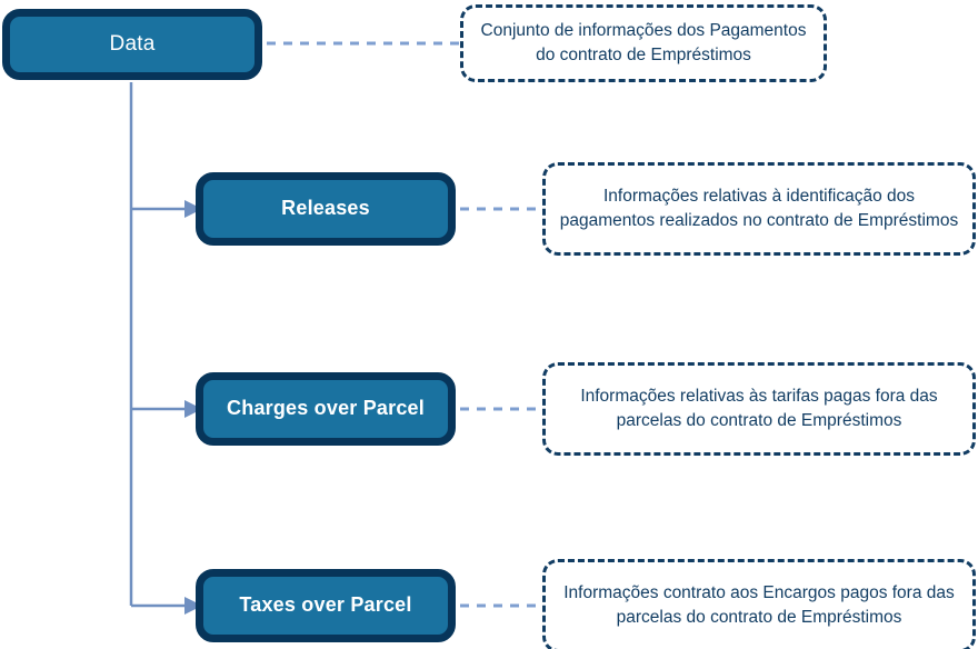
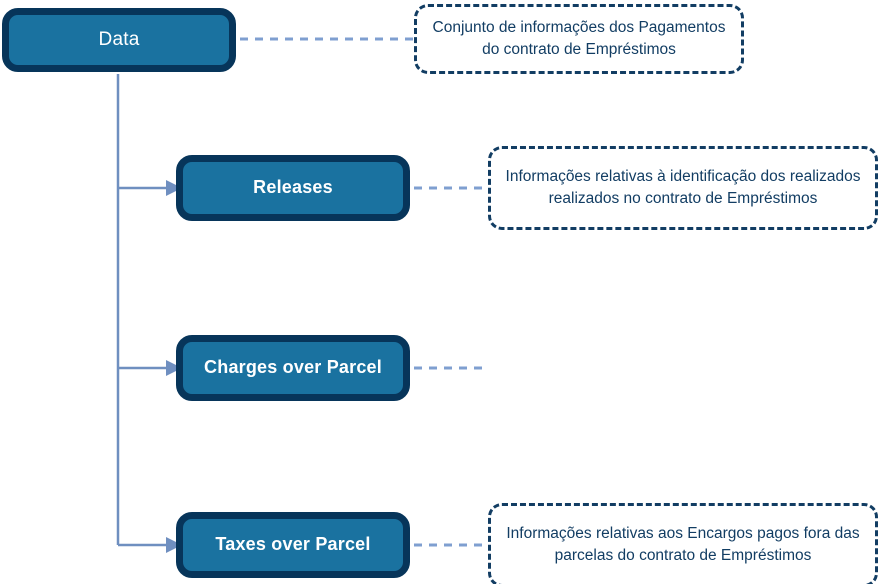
  Data
  Releases
  Charges over Parcel
  Taxes over Parcel
  Conjunto de informações dos Pagamentos do contrato de Empréstimos
- Informações relativas à identificação dos pagamentos realizados no contrato de Empréstimos
+ Informações relativas à identificação dos realizados realizados no contrato de Empréstimos
- Informações relativas às tarifas pagas fora das parcelas do contrato de Empréstimos
- Informações contrato aos Encargos pagos fora das parcelas do contrato de Empréstimos
+ Informações relativas aos Encargos pagos fora das parcelas do contrato de Empréstimos
